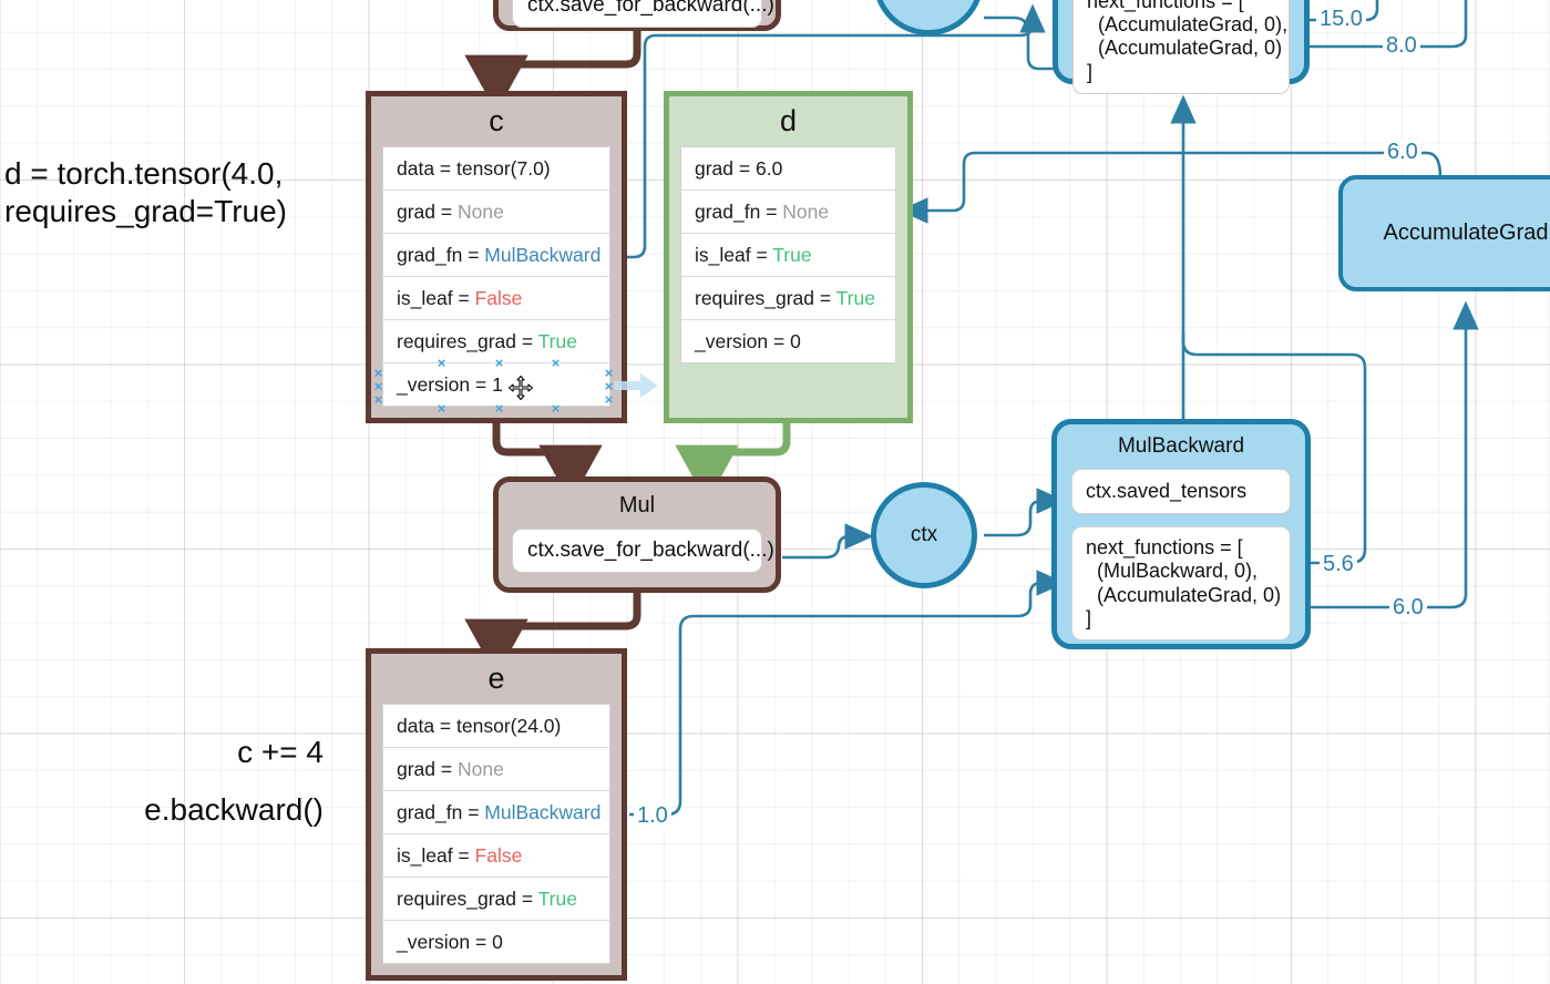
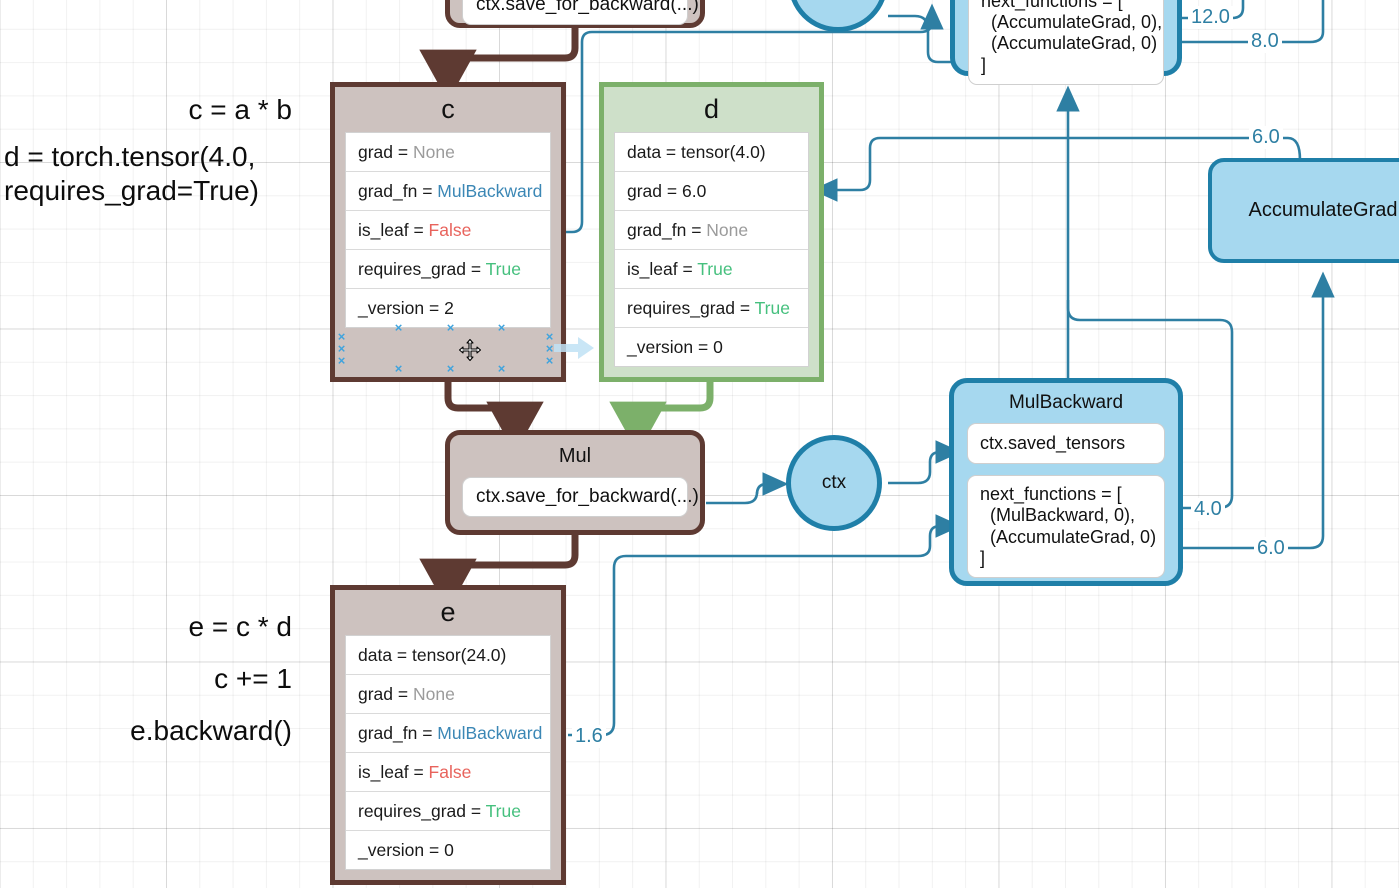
+ c = a * b
  d = torch.tensor(4.0,
  requires_grad=True)
+ e = c * d
- c += 4
+ c += 1
  e.backward()
  ctx.save_for_backward(...)
  next_functions = [
  (AccumulateGrad, 0),
  (AccumulateGrad, 0)
  ]
  c
- data = tensor(7.0)
  grad = None
  grad_fn = MulBackward
  is_leaf = False
  requires_grad = True
- _version = 1
+ _version = 2
  d
+ data = tensor(4.0)
  grad = 6.0
  grad_fn = None
  is_leaf = True
  requires_grad = True
  _version = 0
  AccumulateGrad
  Mul
  ctx.save_for_backward(...)
  ctx
  MulBackward
  ctx.saved_tensors
  next_functions = [
  (MulBackward, 0),
  (AccumulateGrad, 0)
  ]
  e
  data = tensor(24.0)
  grad = None
  grad_fn = MulBackward
  is_leaf = False
  requires_grad = True
  _version = 0
- 15.0
+ 12.0
  8.0
  6.0
- 5.6
+ 4.0
  6.0
- 1.0
+ 1.6
